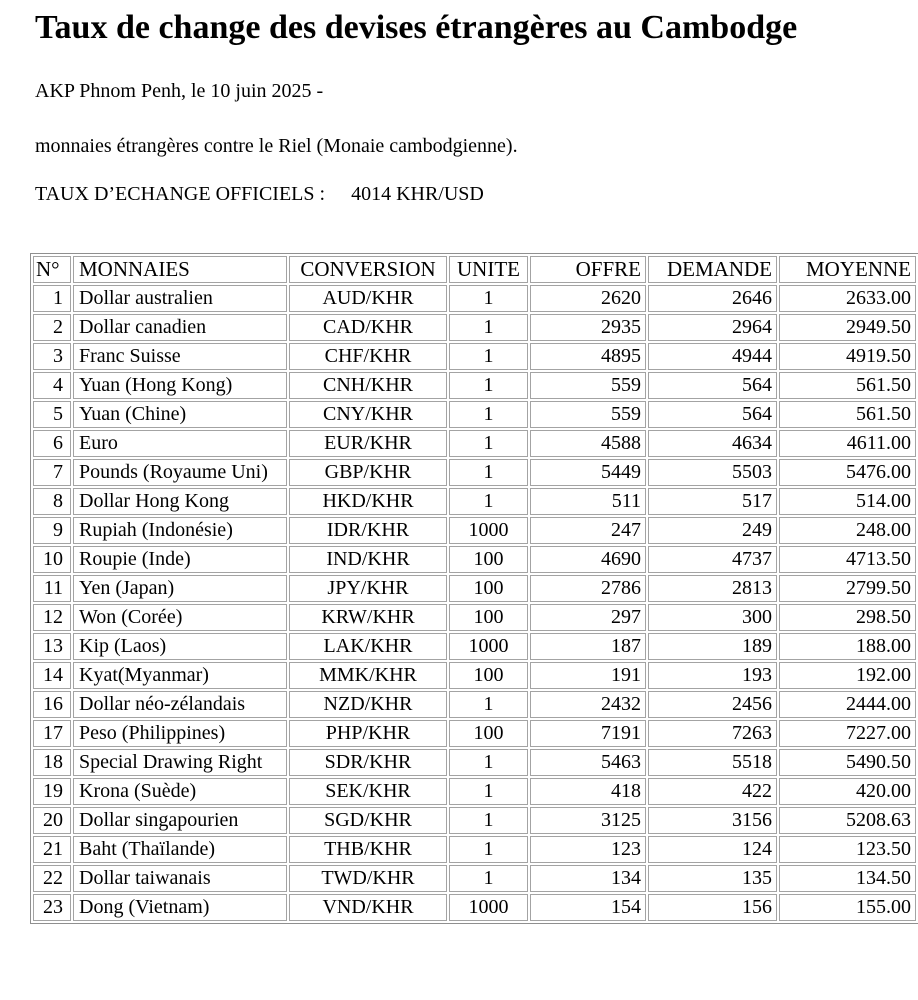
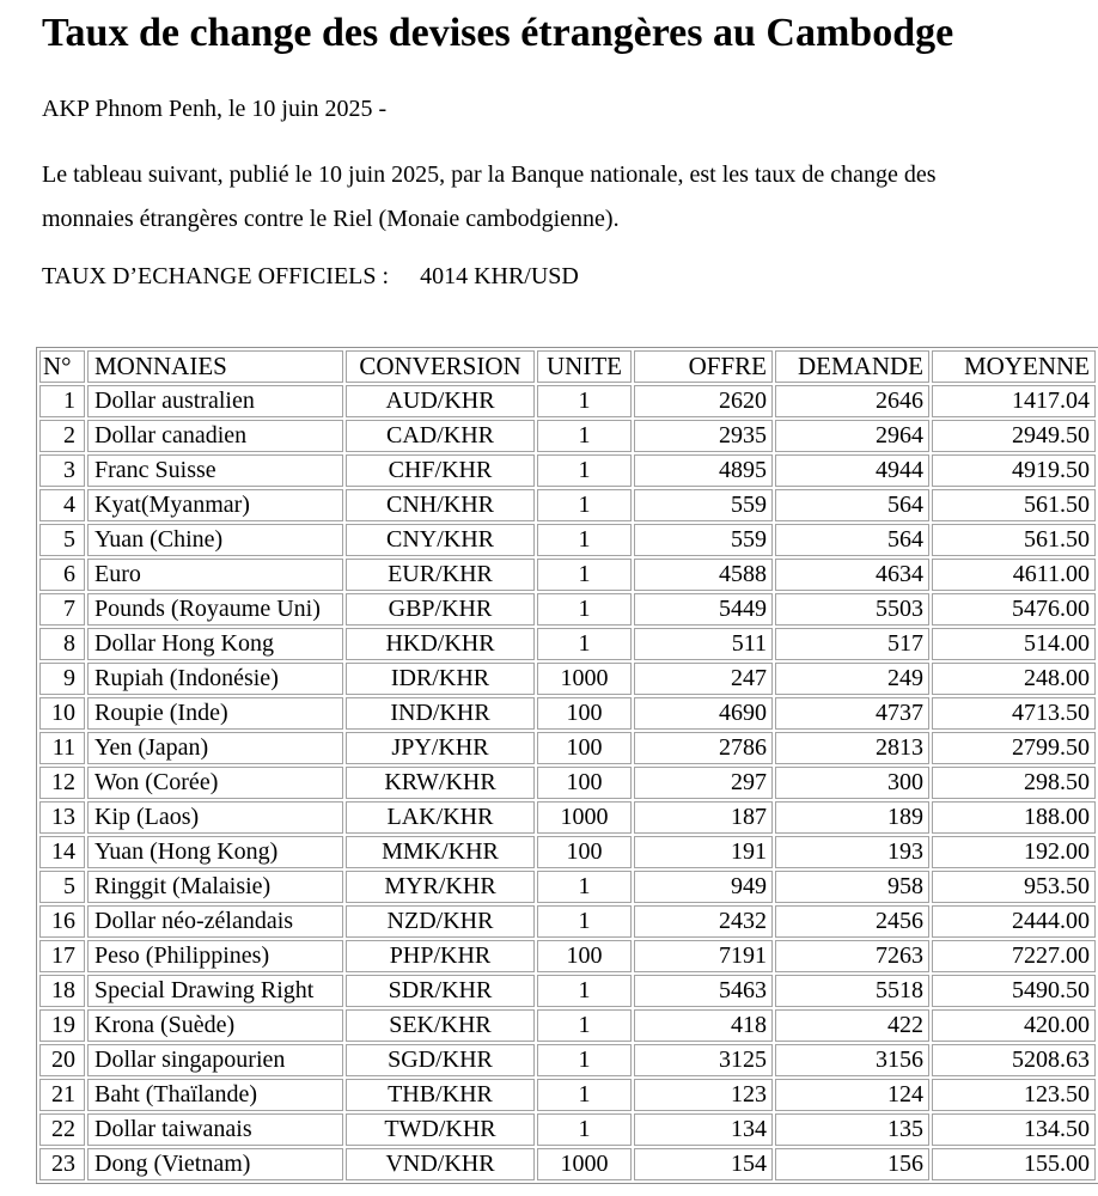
  Taux de change des devises étrangères au Cambodge
  AKP Phnom Penh, le 10 juin 2025 -
+ Le tableau suivant, publié le 10 juin 2025, par la Banque nationale, est les taux de change des
  monnaies étrangères contre le Riel (Monaie cambodgienne).
  TAUX D’ECHANGE OFFICIELS : 4014 KHR/USD
  N°	MONNAIES	CONVERSION	UNITE	OFFRE	DEMANDE	MOYENNE
- 1	Dollar australien	AUD/KHR	1	2620	2646	2633.00
+ 1	Dollar australien	AUD/KHR	1	2620	2646	1417.04
  2	Dollar canadien	CAD/KHR	1	2935	2964	2949.50
  3	Franc Suisse	CHF/KHR	1	4895	4944	4919.50
- 4	Yuan (Hong Kong)	CNH/KHR	1	559	564	561.50
+ 4	Kyat(Myanmar)	CNH/KHR	1	559	564	561.50
  5	Yuan (Chine)	CNY/KHR	1	559	564	561.50
  6	Euro	EUR/KHR	1	4588	4634	4611.00
  7	Pounds (Royaume Uni)	GBP/KHR	1	5449	5503	5476.00
  8	Dollar Hong Kong	HKD/KHR	1	511	517	514.00
  9	Rupiah (Indonésie)	IDR/KHR	1000	247	249	248.00
  10	Roupie (Inde)	IND/KHR	100	4690	4737	4713.50
  11	Yen (Japan)	JPY/KHR	100	2786	2813	2799.50
  12	Won (Corée)	KRW/KHR	100	297	300	298.50
  13	Kip (Laos)	LAK/KHR	1000	187	189	188.00
- 14	Kyat(Myanmar)	MMK/KHR	100	191	193	192.00
+ 14	Yuan (Hong Kong)	MMK/KHR	100	191	193	192.00
+ 5	Ringgit (Malaisie)	MYR/KHR	1	949	958	953.50
  16	Dollar néo-zélandais	NZD/KHR	1	2432	2456	2444.00
  17	Peso (Philippines)	PHP/KHR	100	7191	7263	7227.00
  18	Special Drawing Right	SDR/KHR	1	5463	5518	5490.50
  19	Krona (Suède)	SEK/KHR	1	418	422	420.00
  20	Dollar singapourien	SGD/KHR	1	3125	3156	5208.63
  21	Baht (Thaïlande)	THB/KHR	1	123	124	123.50
  22	Dollar taiwanais	TWD/KHR	1	134	135	134.50
  23	Dong (Vietnam)	VND/KHR	1000	154	156	155.00
